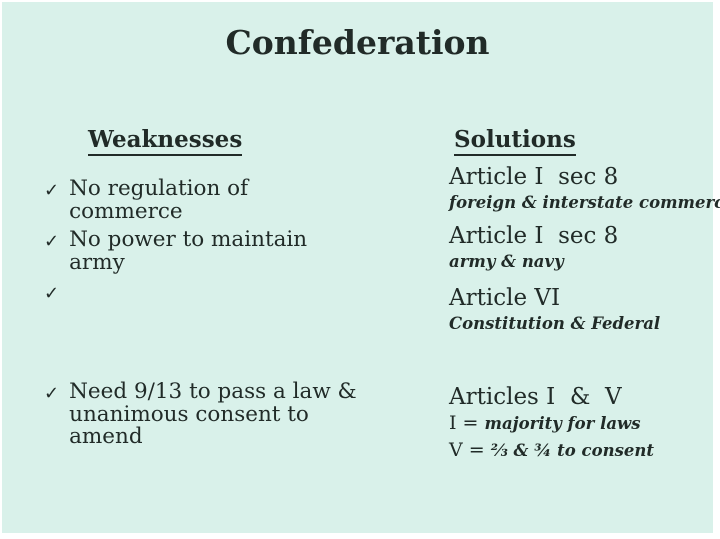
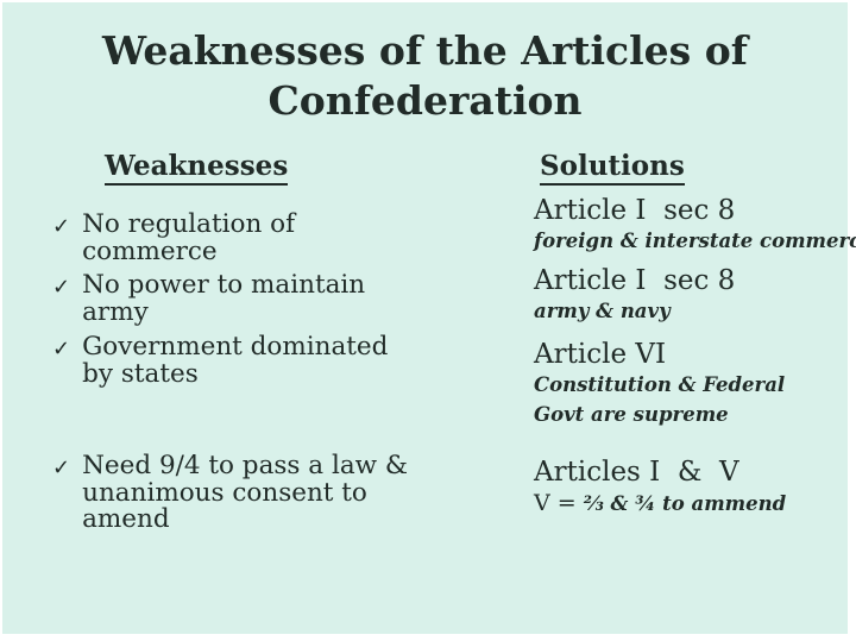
+ Weaknesses of the Articles of
  Confederation
  Weaknesses
  Solutions
  ✓
  No regulation of commerce
  ✓
  No power to maintain army
  ✓
+ Government dominated by states
  ✓
- Need 9/13 to pass a law & unanimous consent to amend
+ Need 9/4 to pass a law & unanimous consent to amend
  Article I sec 8
  foreign & interstate commerc
  Article I sec 8
  army & navy
  Article VI
  Constitution & Federal
+ Govt are supreme
  Articles I & V
- I = majority for laws
- V = ⅔ & ¾ to consent
+ V = ⅔ & ¾ to ammend
